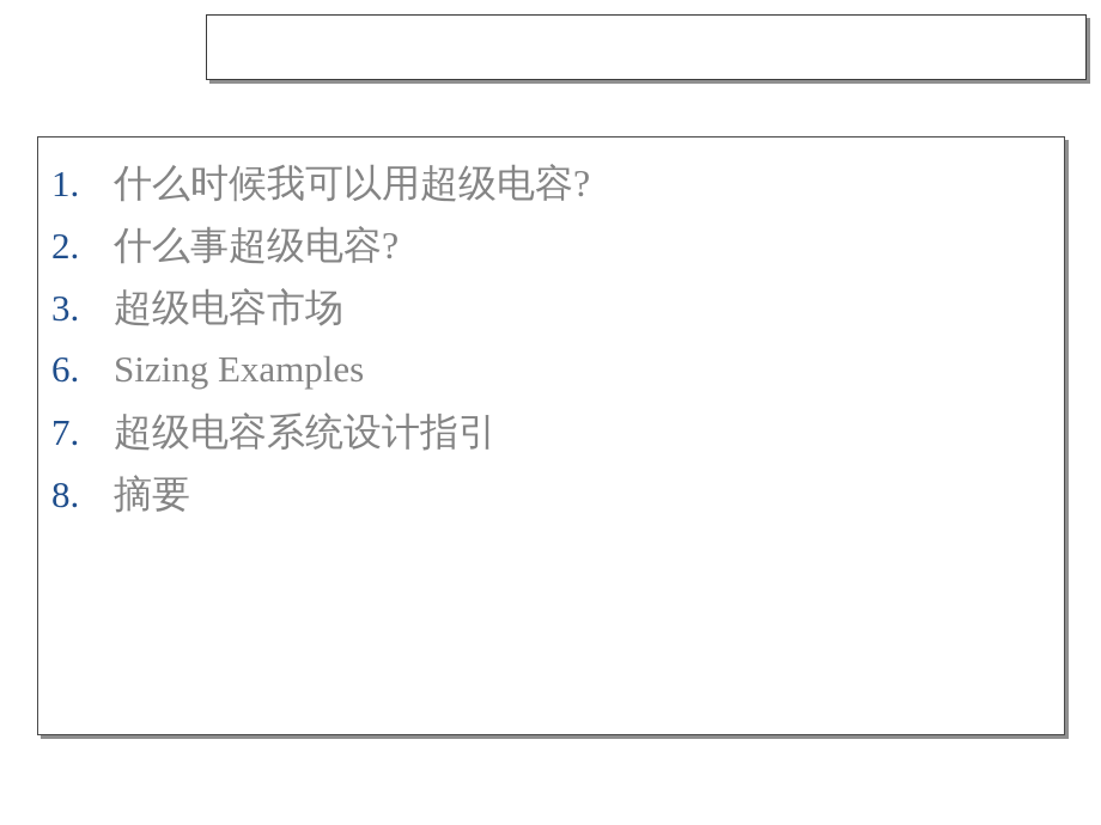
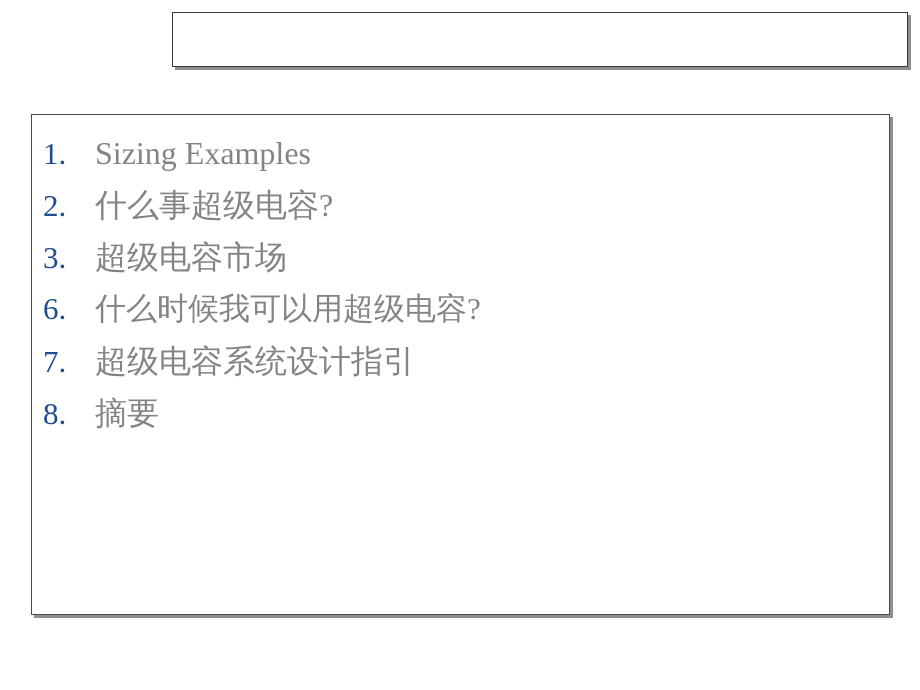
- 1. 什么时候我可以用超级电容?
+ 1. Sizing Examples
  2. 什么事超级电容?
  3. 超级电容市场
- 6. Sizing Examples
+ 6. 什么时候我可以用超级电容?
  7. 超级电容系统设计指引
  8. 摘要
